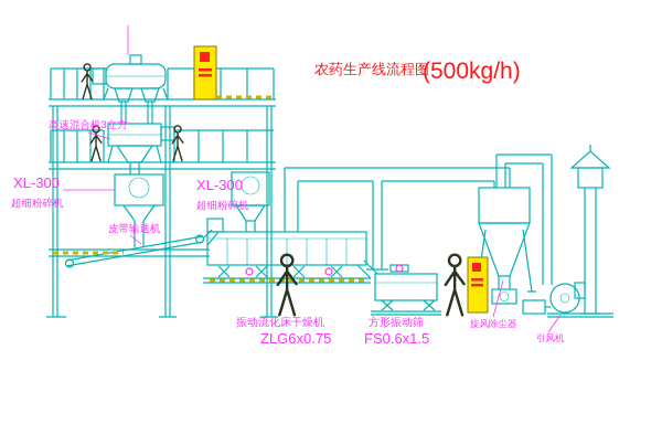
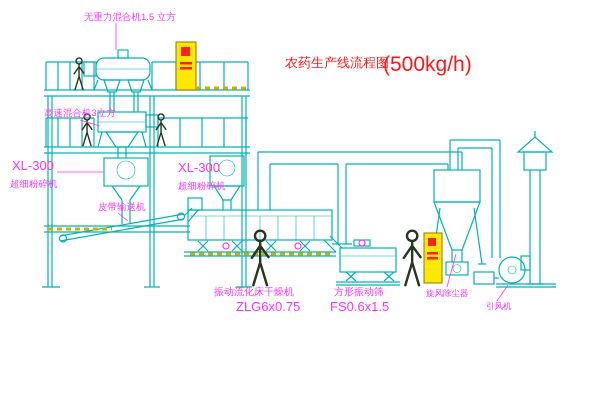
  农药生产线流程图
  (500kg/h)
+ 无重力混合机1.5 立方
  高速混合机3立方
  XL-300
  超细粉碎机
  XL-300
  超细粉碎机
  皮带输送机
  振动流化床干燥机
  ZLG6x0.75
  方形振动筛
  FS0.6x1.5
  旋风除尘器
  引风机
